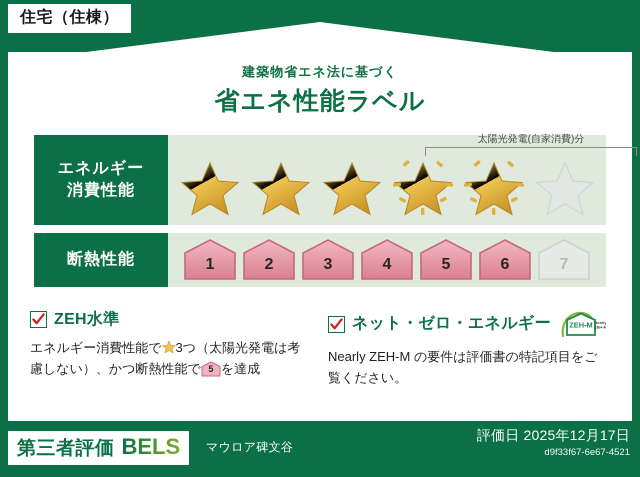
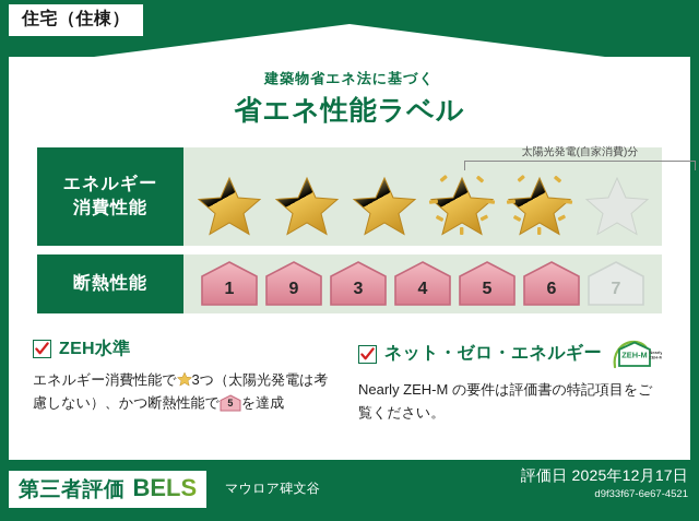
  住宅（住棟）
  建築物省エネ法に基づく
  省エネ性能ラベル
  エネルギー
  消費性能
  太陽光発電(自家消費)分
  断熱性能
  1
- 2
+ 9
  3
  4
  5
  6
  7
  ZEH水準
  エネルギー消費性能で 3つ（太陽光発電は考慮しない）、かつ断熱性能で
  5
  を達成
  ネット・ゼロ・エネルギー
  ZEH-M
  Nearly ZEH-M の要件は評価書の特記項目をご覧ください。
  第三者評価
  BELS
  マウロア碑文谷
  評価日 2025年12月17日
  d9f33f67-6e67-4521
